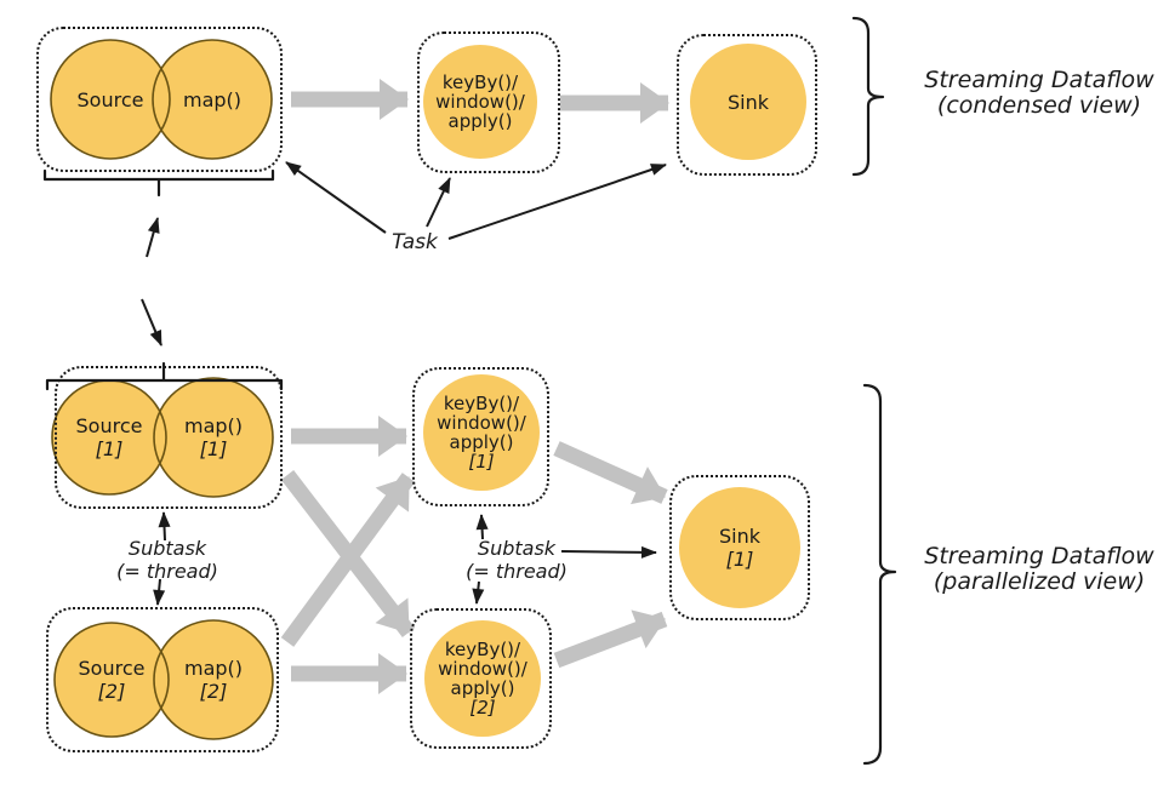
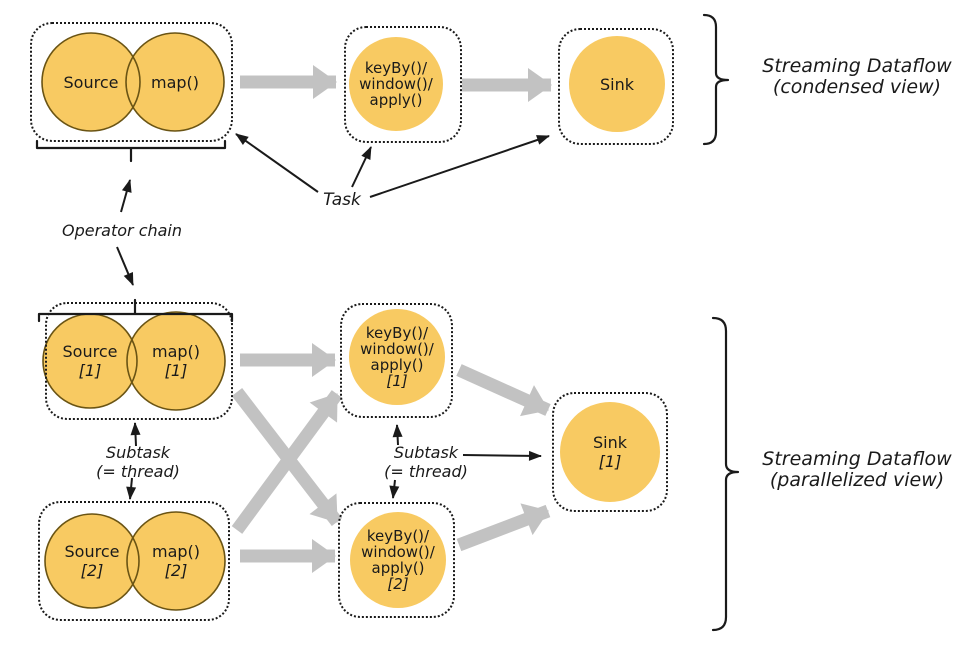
  Source
  map()
  keyBy()/
  window()/
  apply()
  Sink
  Source
  [1]
  map()
  [1]
  Source
  [2]
  map()
  [2]
  keyBy()/
  window()/
  apply()
  [1]
  keyBy()/
  window()/
  apply()
  [2]
  Sink
  [1]
  Streaming Dataflow
  (condensed view)
  Streaming Dataflow
  (parallelized view)
  Task
+ Operator chain
  Subtask
  (= thread)
  Subtask
  (= thread)
